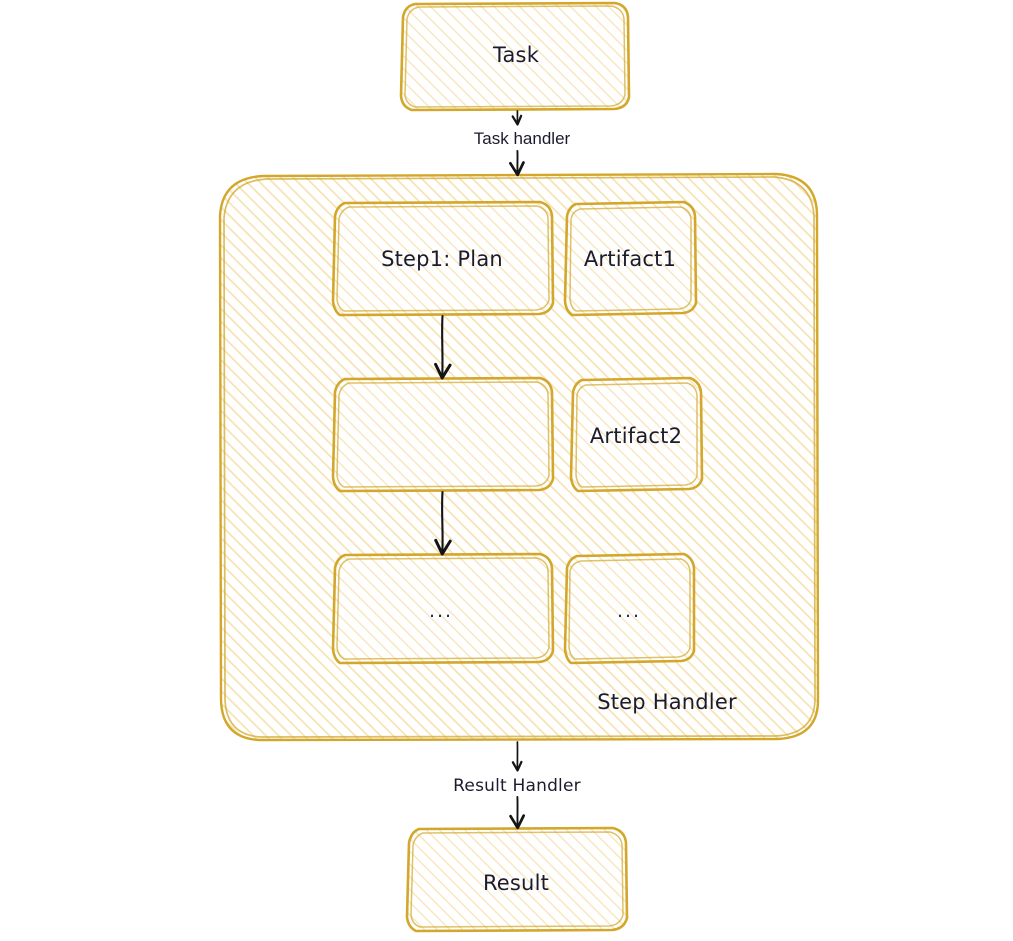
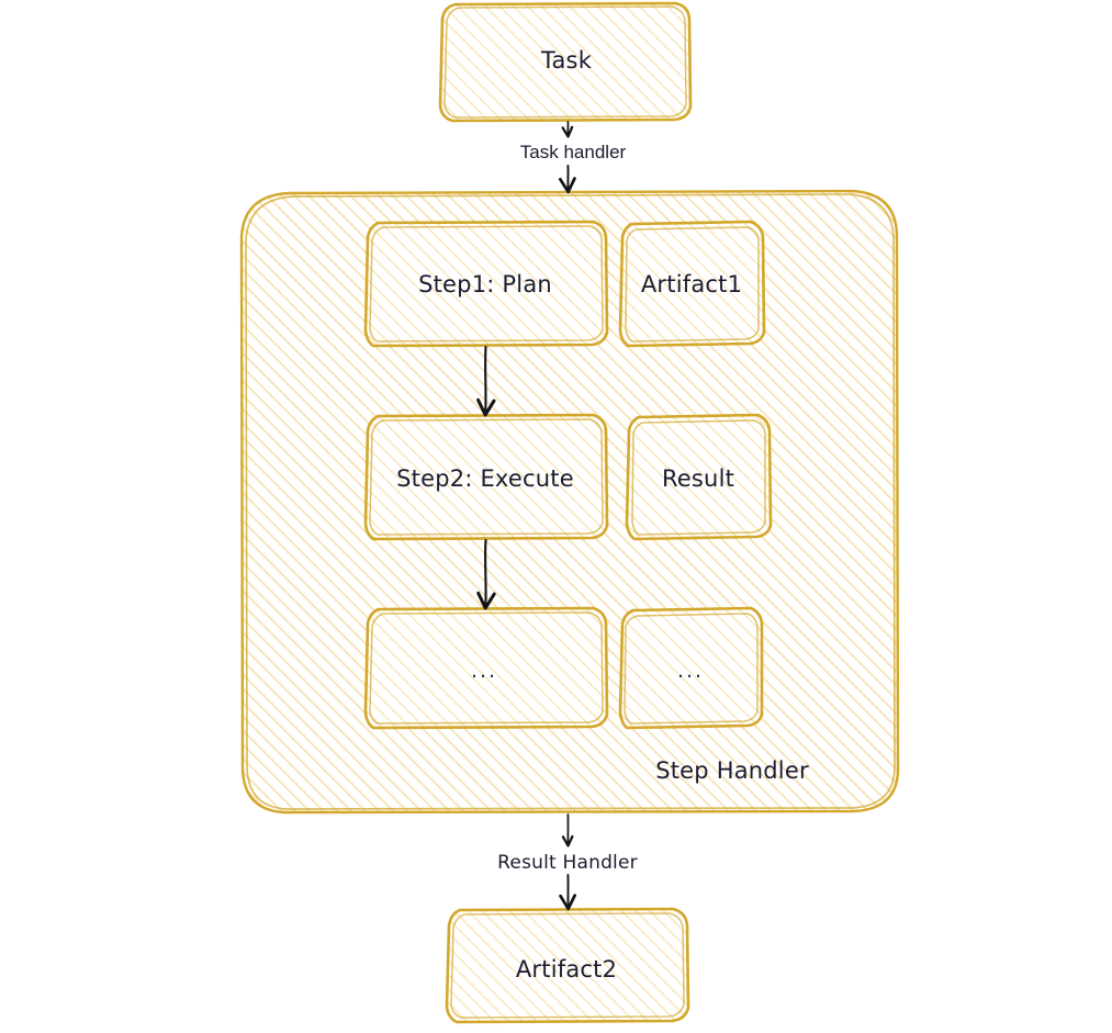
  Task
  Task handler
  Step1: Plan
  Artifact1
+ Step2: Execute
- Artifact2
+ Result
  ...
  ...
  Step Handler
  Result Handler
- Result
+ Artifact2
